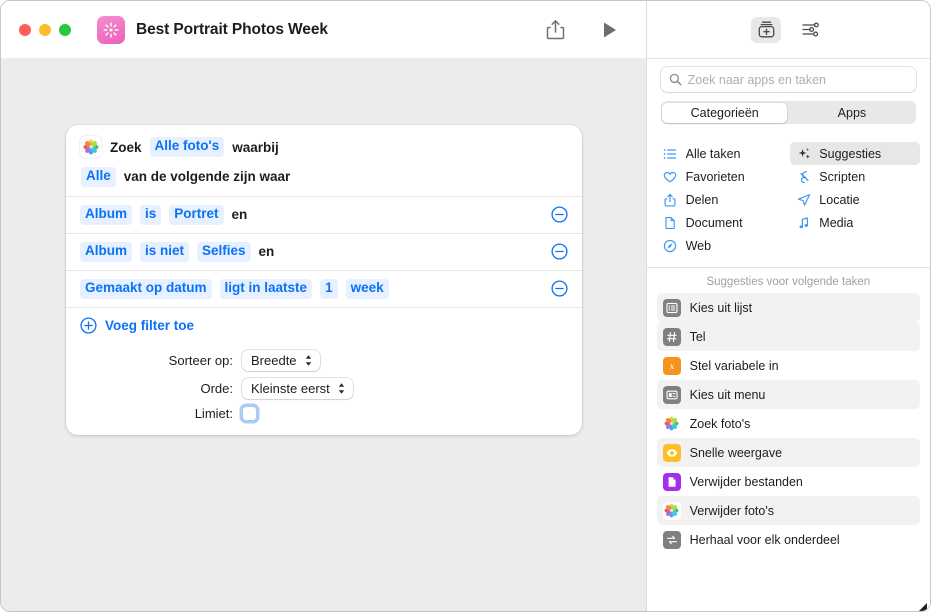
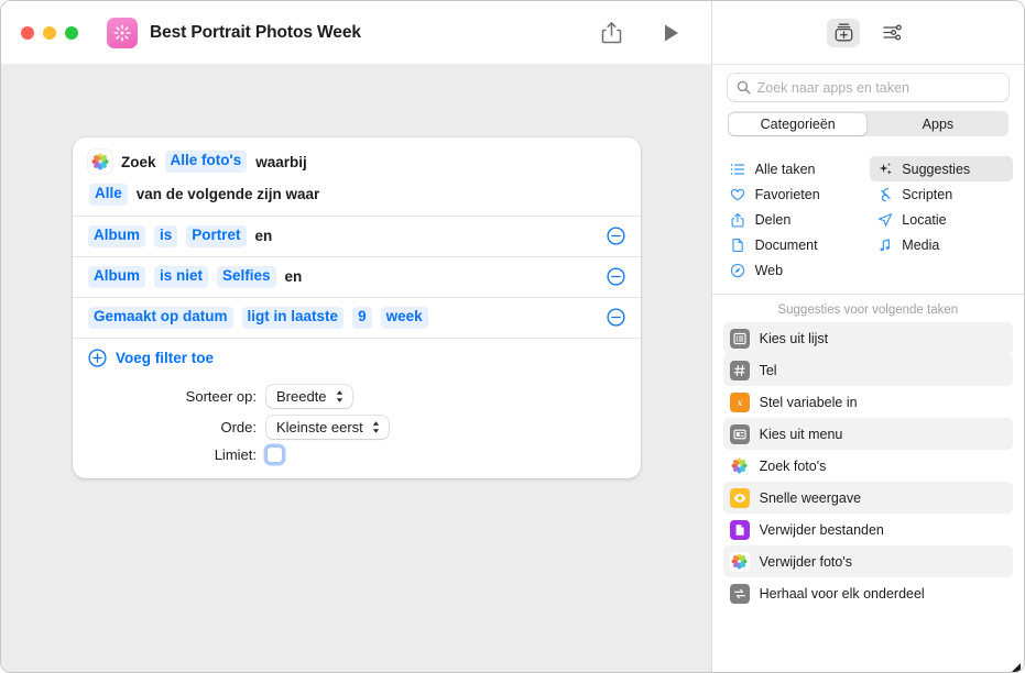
  Best Portrait Photos Week
  Zoek
  Alle foto's
  waarbij
  Alle
  van de volgende zijn waar
  Album
  is
  Portret
  en
  Album
  is niet
  Selfies
  en
  Gemaakt op datum
  ligt in laatste
- 1
+ 9
  week
  Voeg filter toe
  Sorteer op:
  Breedte
  Orde:
  Kleinste eerst
  Limiet:
  Zoek naar apps en taken
  Categorieën
  Apps
  Alle taken
  Suggesties
  Favorieten
  Scripten
  Delen
  Locatie
  Document
  Media
  Web
  Suggesties voor volgende taken
  Kies uit lijst
  Tel
  x
  Stel variabele in
  Kies uit menu
  Zoek foto's
  Snelle weergave
  Verwijder bestanden
  Verwijder foto's
  Herhaal voor elk onderdeel
